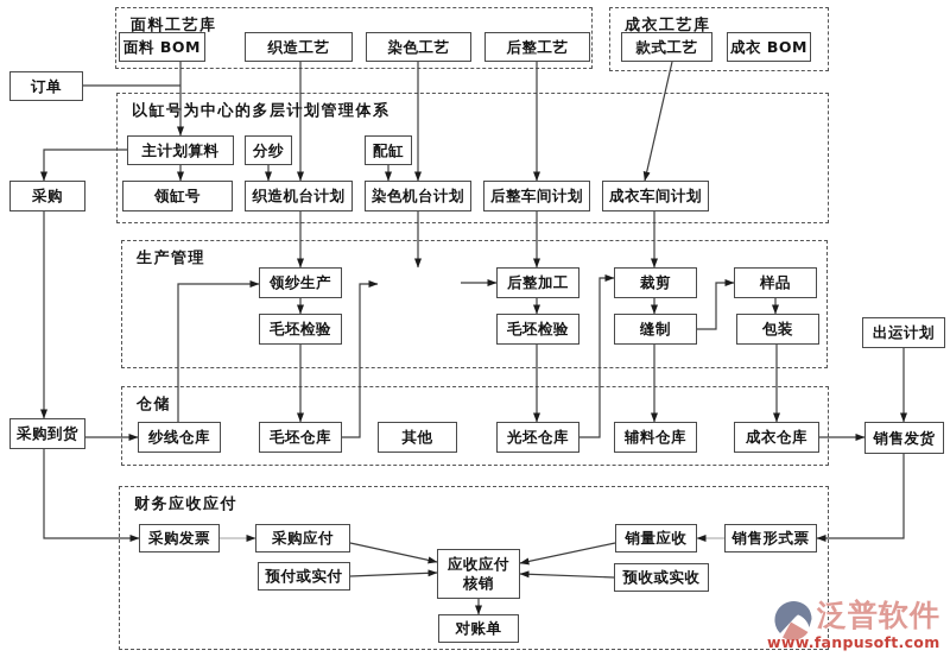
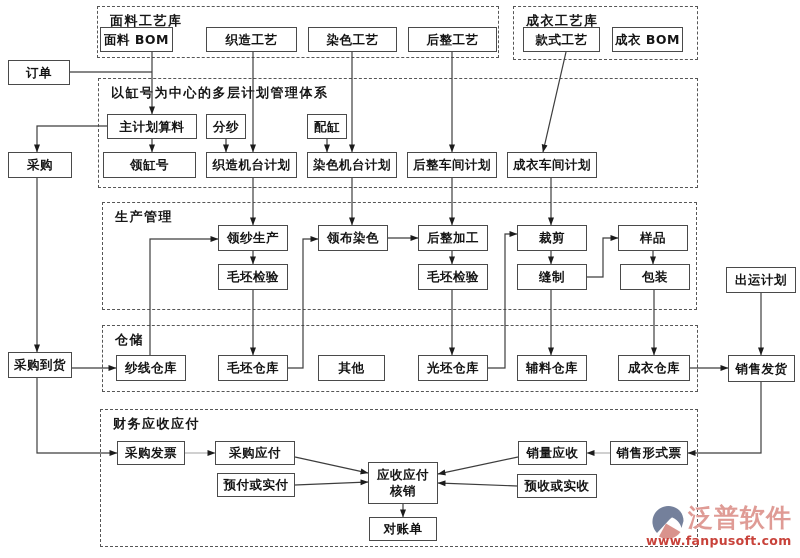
  面料工艺库
  成衣工艺库
  以缸号为中心的多层计划管理体系
  生产管理
  仓储
  财务应收应付
  订单
  面料 BOM
  织造工艺
  染色工艺
  后整工艺
  款式工艺
  成衣 BOM
  主计划算料
  分纱
  配缸
  采购
  领缸号
  织造机台计划
  染色机台计划
  后整车间计划
  成衣车间计划
  领纱生产
+ 领布染色
  后整加工
  裁剪
  样品
  毛坯检验
  毛坯检验
  缝制
  包装
  出运计划
  采购到货
  纱线仓库
  毛坯仓库
  其他
  光坯仓库
  辅料仓库
  成衣仓库
  销售发货
  采购发票
  采购应付
  预付或实付
  应收应付
  核销
  对账单
  销量应收
  预收或实收
  销售形式票
  泛普软件
  www.fanpusoft.com
